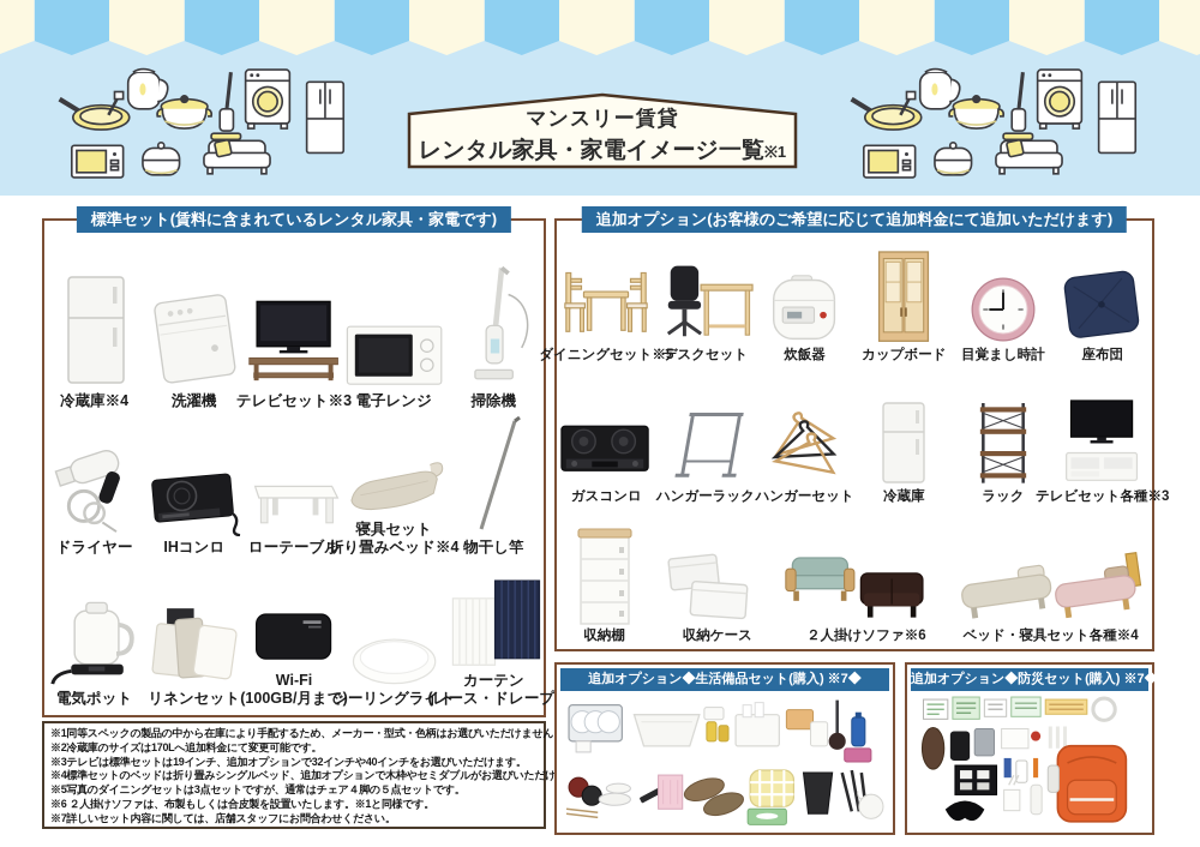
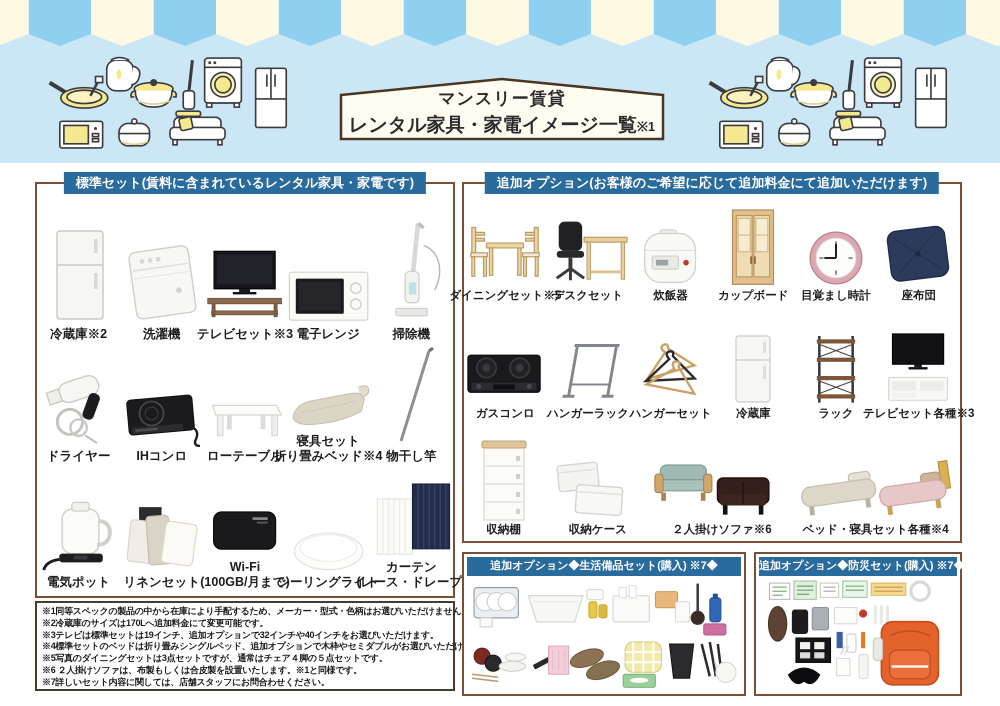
  マンスリー賃貸
  レンタル家具・家電イメージ一覧※1
  標準セット(賃料に含まれているレンタル家具・家電です)
- 冷蔵庫※4
+ 冷蔵庫※2
  洗濯機
  テレビセット※3
  電子レンジ
  掃除機
  ドライヤー
  IHコンロ
  ローテーブル
  寝具セット
  折り畳みベッド※4
  物干し竿
  電気ポット
  リネンセット
  Wi-Fi
  (100GB/月まで)
  シーリングライト
  カーテン
  (レース・ドレープ
  追加オプション(お客様のご希望に応じて追加料金にて追加いただけます)
  ダイニングセット※5
  デスクセット
  炊飯器
  カップボード
  目覚まし時計
  座布団
  ガスコンロ
  ハンガーラック
  ハンガーセット
  冷蔵庫
  ラック
  テレビセット各種※3
  収納棚
  収納ケース
  ２人掛けソファ※6
  ベッド・寝具セット各種※4
  ※1同等スペックの製品の中から在庫により手配するため、メーカー・型式・色柄はお選びいただけません
  ※2冷蔵庫のサイズは170Lへ追加料金にて変更可能です。
  ※3テレビは標準セットは19インチ、追加オプションで32インチや40インチをお選びいただけます。
  ※4標準セットのベッドは折り畳みシングルベッド、追加オプションで木枠やセミダブルがお選びいただけ
  ※5写真のダイニングセットは3点セットですが、通常はチェア４脚の５点セットです。
  ※6 ２人掛けソファは、布製もしくは合皮製を設置いたします。※1と同様です。
  ※7詳しいセット内容に関しては、店舗スタッフにお問合わせください。
  追加オプション◆生活備品セット(購入) ※7◆
  追加オプション◆防災セット(購入) ※7◆
